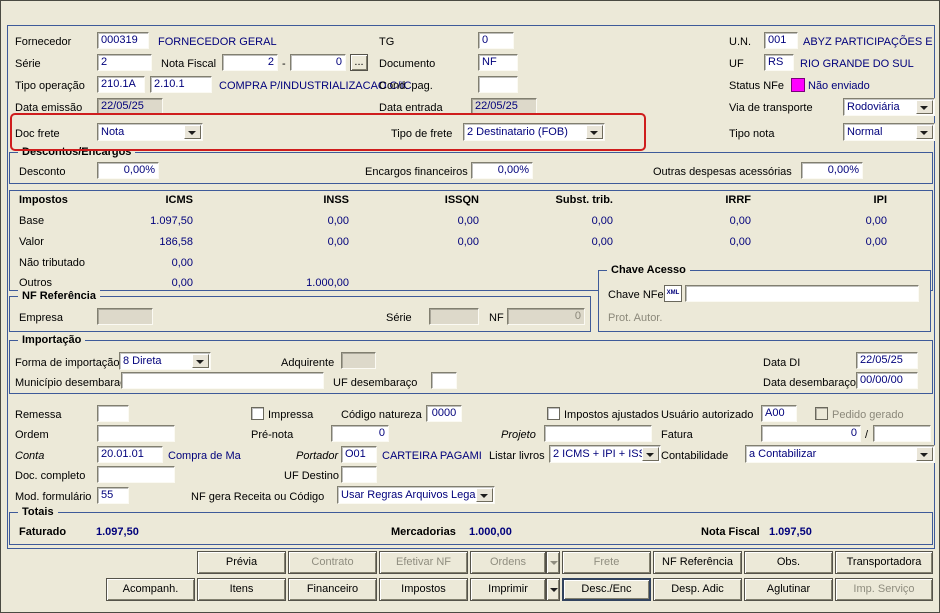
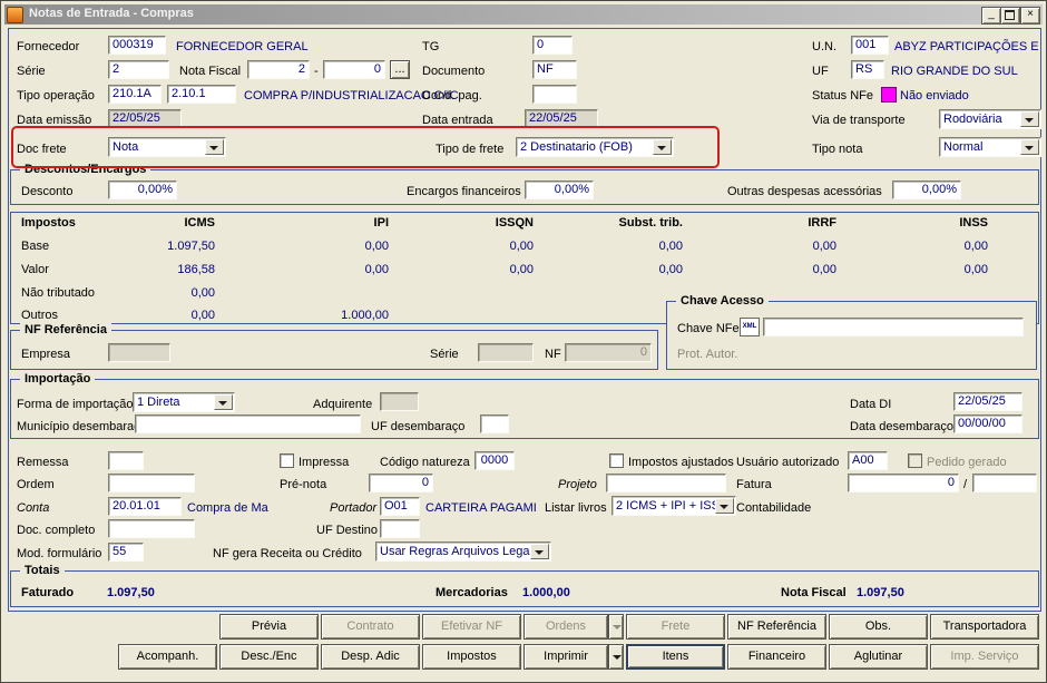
+ Notas de Entrada - Compras
+ _
+ ×
  Fornecedor
  000319
  FORNECEDOR GERAL
  TG
  0
  U.N.
  001
  ABYZ PARTICIPAÇÕES E
  Série
  2
  Nota Fiscal
  2
  -
  0
  ...
  Documento
  NF
  UF
  RS
  RIO GRANDE DO SUL
  Tipo operação
  210.1A
  2.10.1
  COMPRA P/INDUSTRIALIZACAO C/IC
  Cond. pag.
  Status NFe
  Não enviado
  Data emissão
  22/05/25
  Data entrada
  22/05/25
  Via de transporte
  Rodoviária
  Doc frete
  Nota
  Tipo de frete
  2 Destinatario (FOB)
  Tipo nota
  Normal
  Descontos/Encargos
  Desconto
  0,00%
  Encargos financeiros
  0,00%
  Outras despesas acessórias
  0,00%
  Impostos
  ICMS
- INSS
+ IPI
  ISSQN
  Subst. trib.
  IRRF
- IPI
+ INSS
  Base
  1.097,50
  0,00
  0,00
  0,00
  0,00
  0,00
  Valor
  186,58
  0,00
  0,00
  0,00
  0,00
  0,00
  Não tributado
  0,00
  Outros
  0,00
  1.000,00
  Chave Acesso
  Chave NFe
  Prot. Autor.
  NF Referência
  Empresa
  Série
  NF
  0
  Importação
  Forma de importação
- 8 Direta
+ 1 Direta
  Adquirente
  Data DI
  22/05/25
  Município desembara
  UF desembaraço
  Data desembaraço
  00/00/00
  Remessa
  Impressa
  Código natureza
  0000
  Impostos ajustados
  Usuário autorizado
  A00
  Pedido gerado
  Ordem
  Pré-nota
  0
  Projeto
  Fatura
  0
  /
  Conta
  20.01.01
  Compra de Ma
  Portador
  O01
  CARTEIRA PAGAMI
  Listar livros
  2 ICMS + IPI + IS
  Contabilidade
- a Contabilizar
  Doc. completo
  UF Destino
  Mod. formulário
  55
- NF gera Receita ou Código
+ NF gera Receita ou Crédito
  Usar Regras Arquivos Lega
  Totais
  Faturado
  1.097,50
  Mercadorias
  1.000,00
  Nota Fiscal
  1.097,50
  Prévia
  Contrato
  Efetivar NF
  Ordens
  Frete
  NF Referência
  Obs.
  Transportadora
  Acompanh.
- Itens
+ Desc./Enc
- Financeiro
+ Desp. Adic
  Impostos
  Imprimir
- Desc./Enc
+ Itens
- Desp. Adic
+ Financeiro
  Aglutinar
  Imp. Serviço
